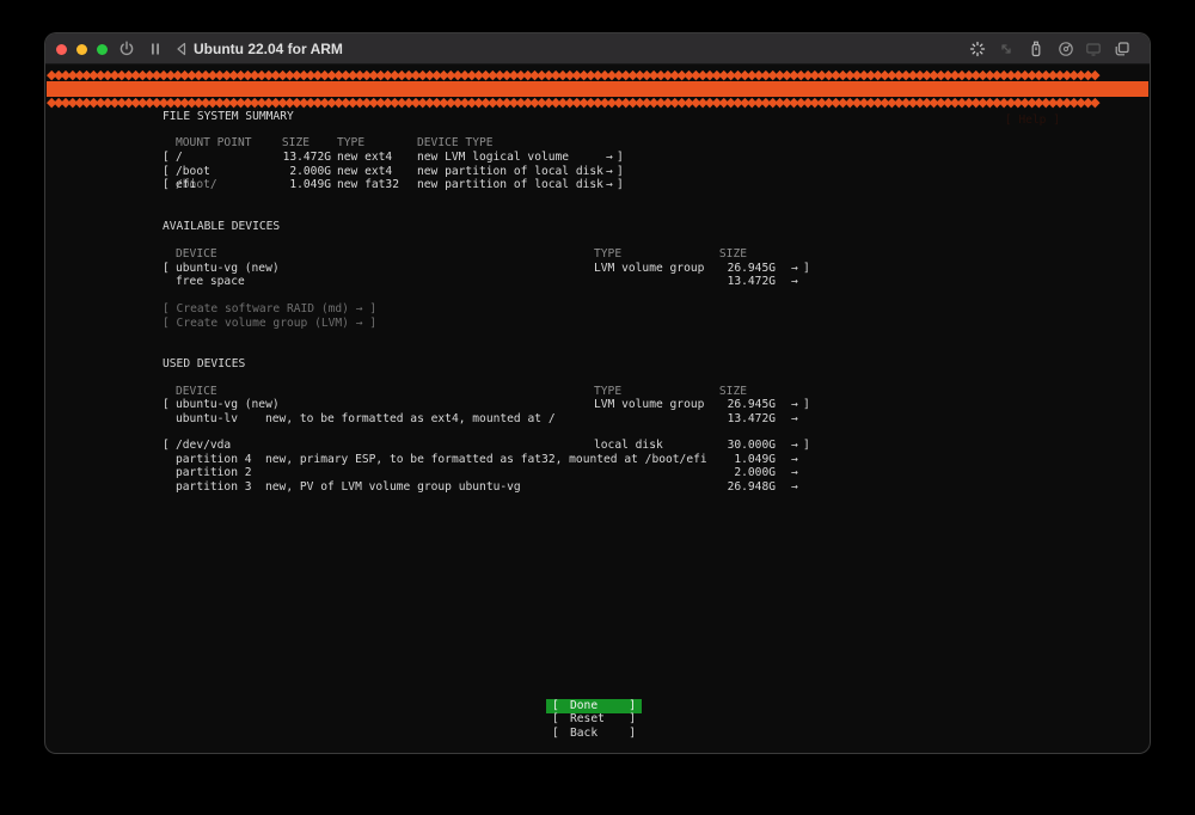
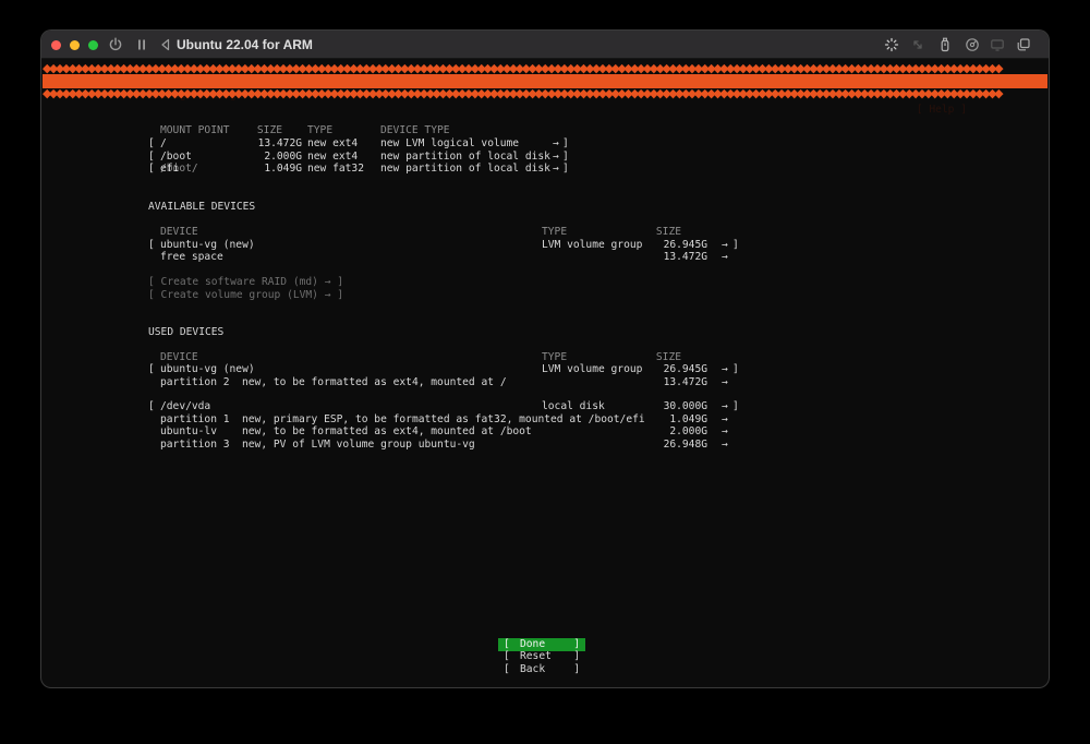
  Ubuntu 22.04 for ARM
  ◆◆◆◆◆◆◆◆◆◆◆◆◆◆◆◆◆◆◆◆◆◆◆◆◆◆◆◆◆◆◆◆◆◆◆◆◆◆◆◆◆◆◆◆◆◆◆◆◆◆◆◆◆◆◆◆◆◆◆◆◆◆◆◆◆◆◆◆◆◆◆◆◆◆◆◆◆◆◆◆◆◆◆◆◆◆◆◆◆◆◆◆◆◆◆◆◆◆◆◆◆◆◆◆◆◆◆◆◆◆◆◆◆◆◆◆◆◆◆◆◆◆◆◆◆◆◆◆◆◆◆◆◆◆◆◆◆◆◆◆◆◆◆◆◆◆◆◆◆◆
  Storage configuration
  [ Help ]
  ◆◆◆◆◆◆◆◆◆◆◆◆◆◆◆◆◆◆◆◆◆◆◆◆◆◆◆◆◆◆◆◆◆◆◆◆◆◆◆◆◆◆◆◆◆◆◆◆◆◆◆◆◆◆◆◆◆◆◆◆◆◆◆◆◆◆◆◆◆◆◆◆◆◆◆◆◆◆◆◆◆◆◆◆◆◆◆◆◆◆◆◆◆◆◆◆◆◆◆◆◆◆◆◆◆◆◆◆◆◆◆◆◆◆◆◆◆◆◆◆◆◆◆◆◆◆◆◆◆◆◆◆◆◆◆◆◆◆◆◆◆◆◆◆◆◆◆◆◆◆
- FILE SYSTEM SUMMARY
  MOUNT POINT
  SIZE
  TYPE
  DEVICE TYPE
  [
  /
  13.472G
  new ext4
  new LVM logical volume
  →
  ]
  [
  /boot
  2.000G
  new ext4
  new partition of local disk
  →
  ]
  [
  /boot/
  efi
  1.049G
  new fat32
  new partition of local disk
  →
  ]
  AVAILABLE DEVICES
  DEVICE
  TYPE
  SIZE
  [
  ubuntu-vg (new)
  LVM volume group
  26.945G
  →
  ]
  free space
  13.472G
  →
  [ Create software RAID (md) → ]
  [ Create volume group (LVM) → ]
  USED DEVICES
  DEVICE
  TYPE
  SIZE
  [
  ubuntu-vg (new)
  LVM volume group
  26.945G
  →
  ]
- ubuntu-lv
+ partition 2
  new, to be formatted as ext4, mounted at /
  13.472G
  →
  [
  /dev/vda
  local disk
  30.000G
  →
  ]
- partition 4
+ partition 1
  new, primary ESP, to be formatted as fat32, mounted at /boot/efi
  1.049G
  →
- partition 2
+ ubuntu-lv
+ new, to be formatted as ext4, mounted at /boot
  2.000G
  →
  partition 3
  new, PV of LVM volume group ubuntu-vg
  26.948G
  →
  [
  Done
  ]
  [
  Reset
  ]
  [
  Back
  ]
